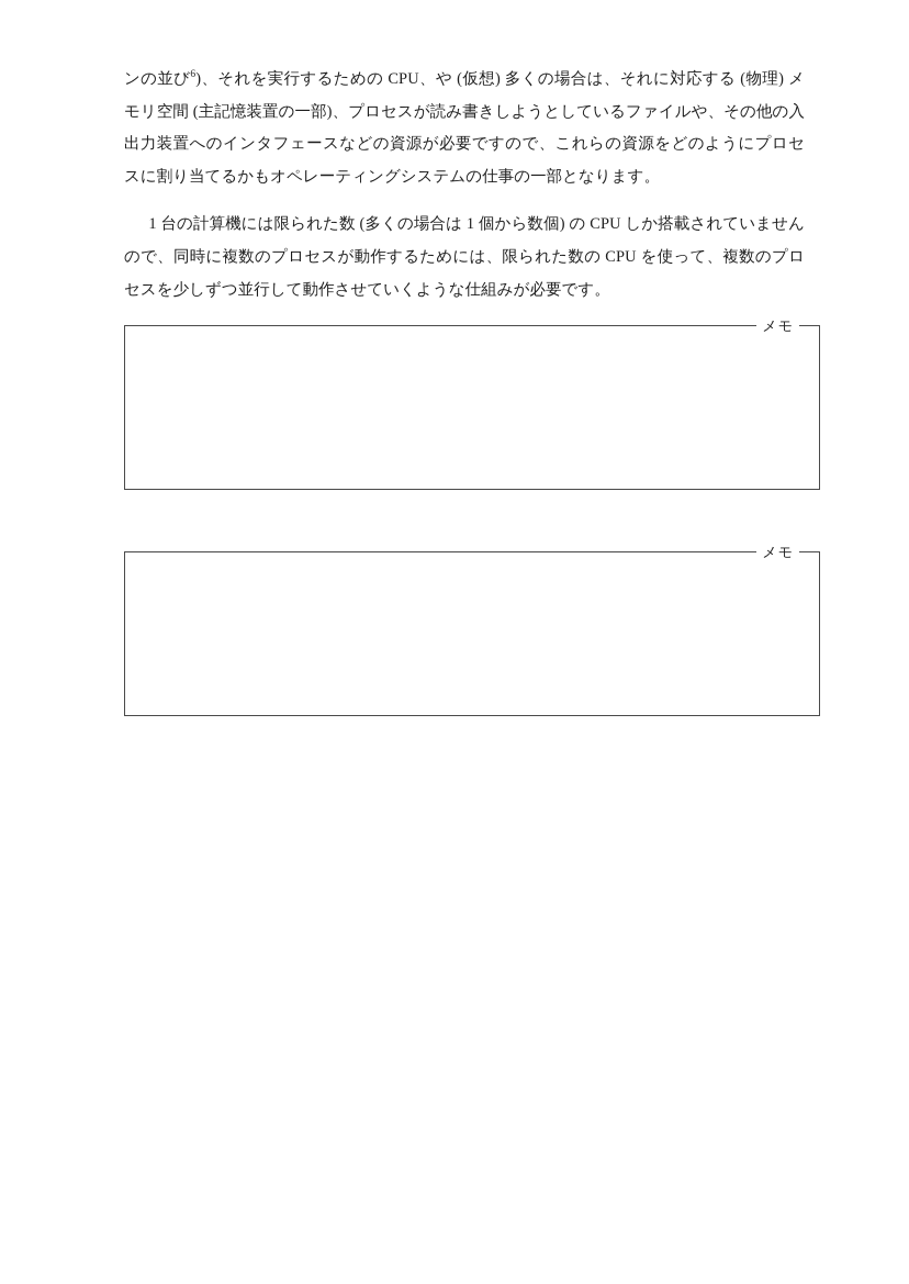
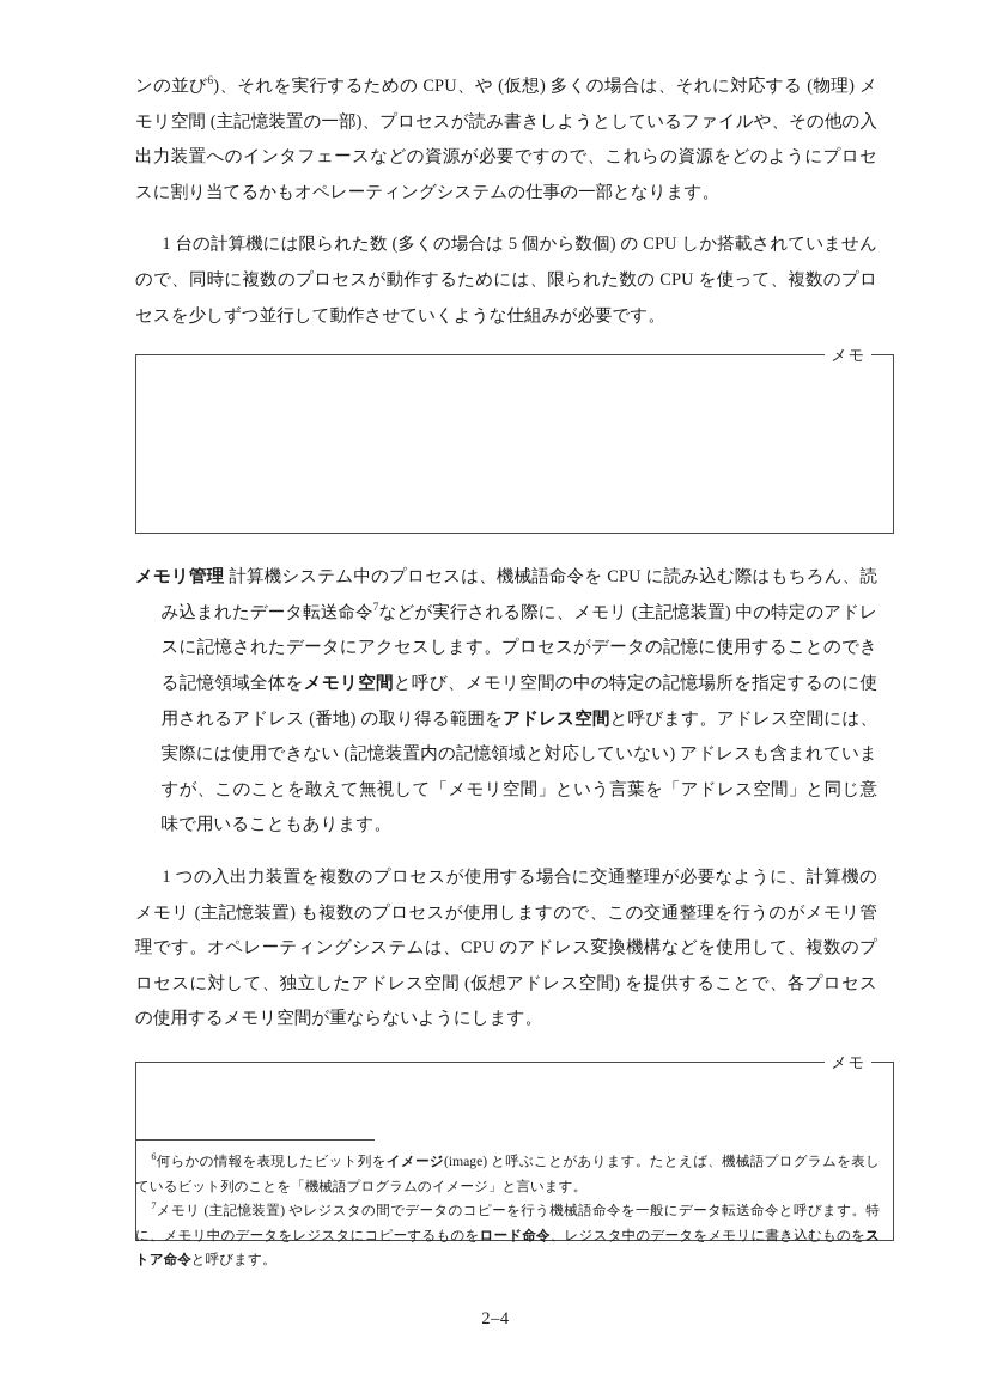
  ンの並び6)、それを実行するための CPU、や (仮想) 多くの場合は、それに対応する (物理) メモリ空間 (主記憶装置の一部)、プロセスが読み書きしようとしているファイルや、その他の入出力装置へのインタフェースなどの資源が必要ですので、これらの資源をどのようにプロセスに割り当てるかもオペレーティングシステムの仕事の一部となります。
- 1 台の計算機には限られた数 (多くの場合は 1 個から数個) の CPU しか搭載されていませんので、同時に複数のプロセスが動作するためには、限られた数の CPU を使って、複数のプロセスを少しずつ並行して動作させていくような仕組みが必要です。
+ 1 台の計算機には限られた数 (多くの場合は 5 個から数個) の CPU しか搭載されていませんので、同時に複数のプロセスが動作するためには、限られた数の CPU を使って、複数のプロセスを少しずつ並行して動作させていくような仕組みが必要です。
  メモ
+ メモリ管理 計算機システム中のプロセスは、機械語命令を CPU に読み込む際はもちろん、読み込まれたデータ転送命令7などが実行される際に、メモリ (主記憶装置) 中の特定のアドレスに記憶されたデータにアクセスします。プロセスがデータの記憶に使用することのできる記憶領域全体をメモリ空間と呼び、メモリ空間の中の特定の記憶場所を指定するのに使用されるアドレス (番地) の取り得る範囲をアドレス空間と呼びます。アドレス空間には、実際には使用できない (記憶装置内の記憶領域と対応していない) アドレスも含まれていますが、このことを敢えて無視して「メモリ空間」という言葉を「アドレス空間」と同じ意味で用いることもあります。
+ 1 つの入出力装置を複数のプロセスが使用する場合に交通整理が必要なように、計算機のメモリ (主記憶装置) も複数のプロセスが使用しますので、この交通整理を行うのがメモリ管理です。オペレーティングシステムは、CPU のアドレス変換機構などを使用して、複数のプロセスに対して、独立したアドレス空間 (仮想アドレス空間) を提供することで、各プロセスの使用するメモリ空間が重ならないようにします。
  メモ
+ 6何らかの情報を表現したビット列をイメージ(image) と呼ぶことがあります。たとえば、機械語プログラムを表しているビット列のことを「機械語プログラムのイメージ」と言います。
+ 7メモリ (主記憶装置) やレジスタの間でデータのコピーを行う機械語命令を一般にデータ転送命令と呼びます。特に、メモリ中のデータをレジスタにコピーするものをロード命令、レジスタ中のデータをメモリに書き込むものをストア命令と呼びます。
+ 2–4
